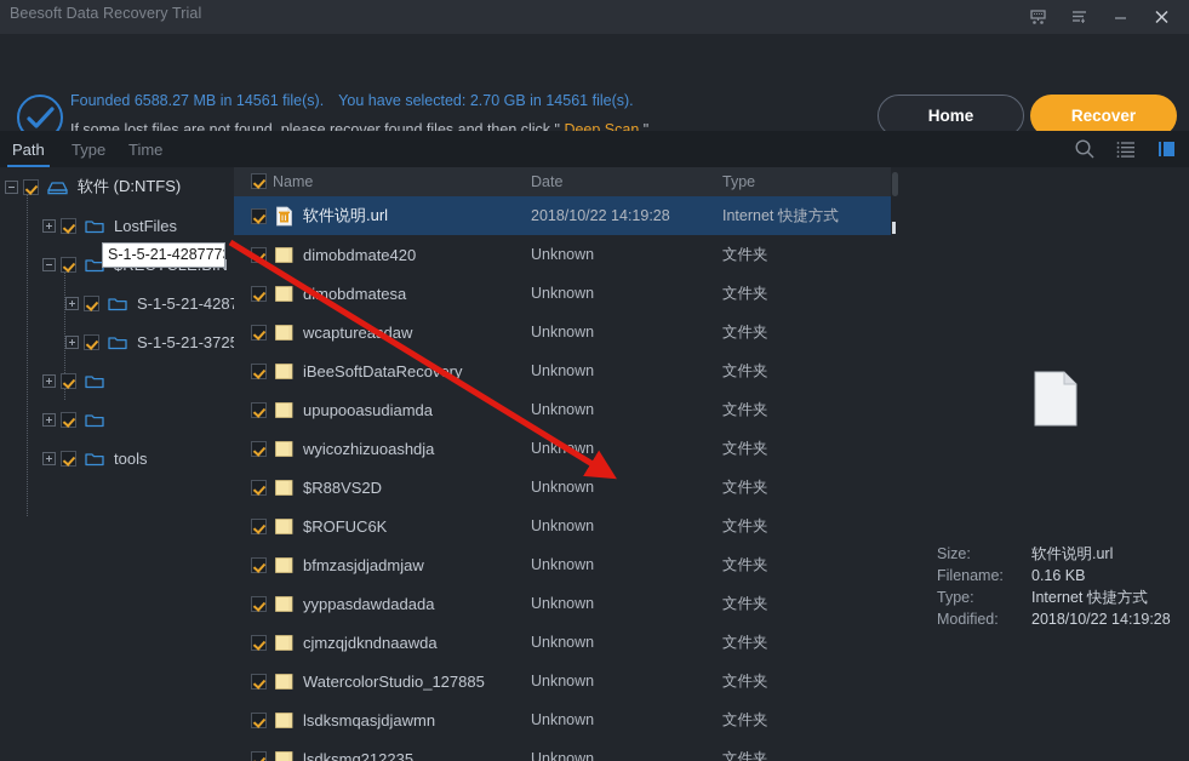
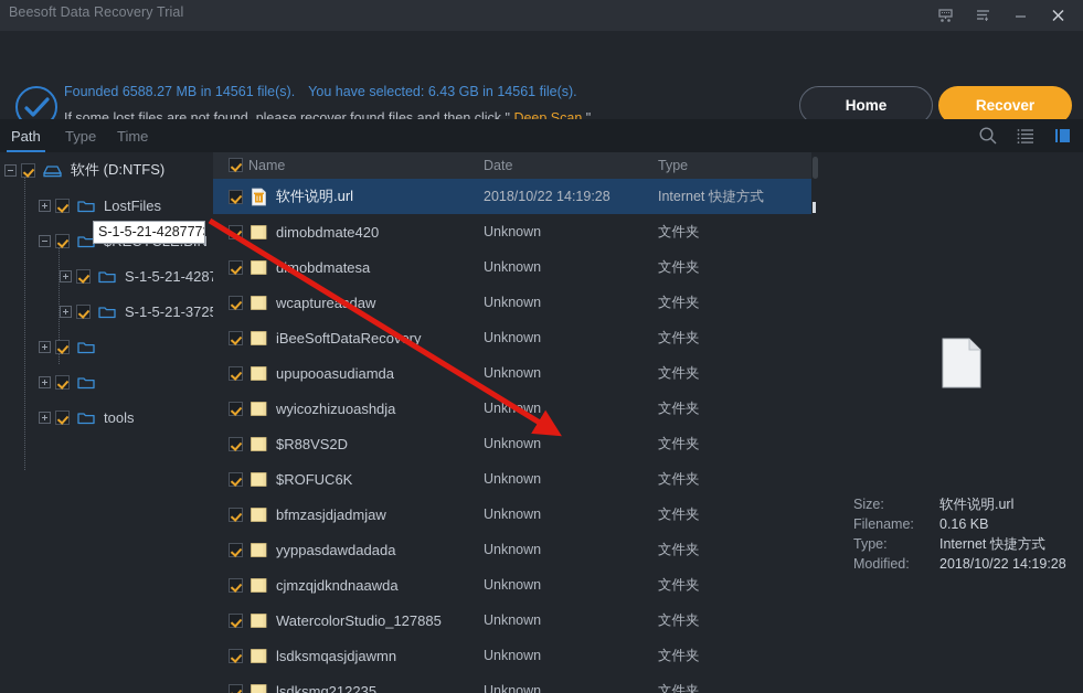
  Beesoft Data Recovery Trial
- Founded 6588.27 MB in 14561 file(s). You have selected: 2.70 GB in 14561 file(s).
+ Founded 6588.27 MB in 14561 file(s). You have selected: 6.43 GB in 14561 file(s).
  If some lost files are not found, please recover found files and then click " Deep Scan "
  Home
  Recover
  Path
  Type
  Time
  软件 (D:NTFS)
  LostFiles
  S-1-5-21-428
  S-1-5-21-372
  tools
  S-1-5-21-428777
  Name
  Date
  Type
  软件说明.url
  2018/10/22 14:19:28
  Internet 快捷方式
  dimobdmate420
  Unknown
  文件夹
  dmobdmatesa
  Unknown
  文件夹
  wcapturedaw
  Unknown
  文件夹
  iBeeSoftDataRecory
  Unknown
  文件夹
  upupooasudiamda
  Unknown
  文件夹
  wyicozhizuoashdja
  Unkwn
  文件夹
  $R88VS2D
  Unknown
  文件夹
  $ROFUC6K
  Unknown
  文件夹
  bfmzasjdjadmjaw
  Unknown
  文件夹
  yyppasdawdadada
  Unknown
  文件夹
  cjmzqjdkndnaawda
  Unknown
  文件夹
  WatercolorStudio_127885
  Unknown
  文件夹
  lsdksmqasjdjawmn
  Unknown
  文件夹
  lsdksmq212235
  Unknown
  文件夹
  Size:
  软件说明.url
  Filename:
  0.16 KB
  Type:
  Internet 快捷方式
  Modified:
  2018/10/22 14:19:28
